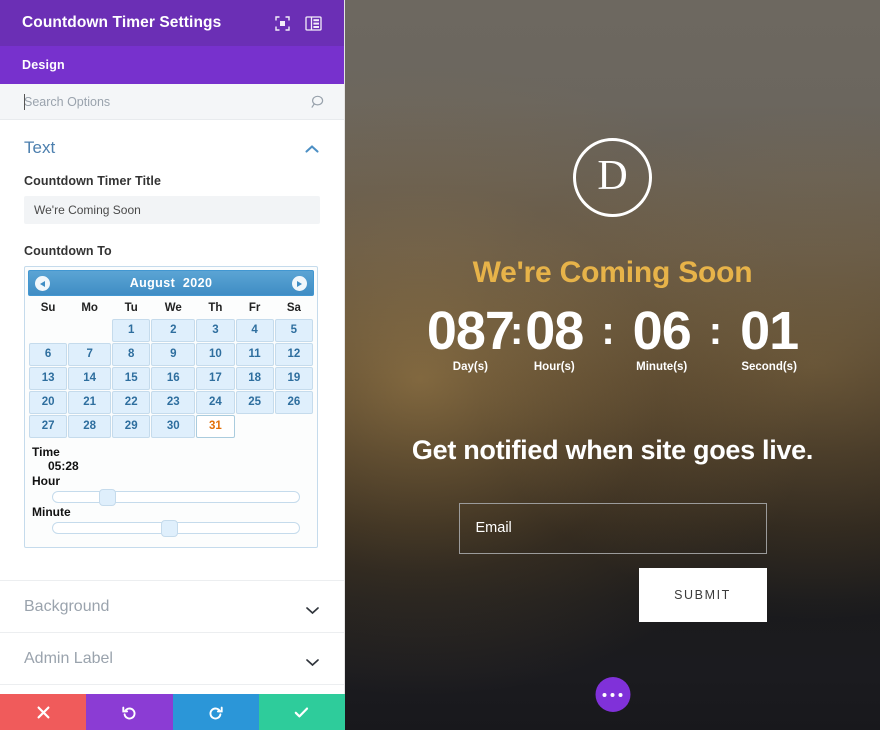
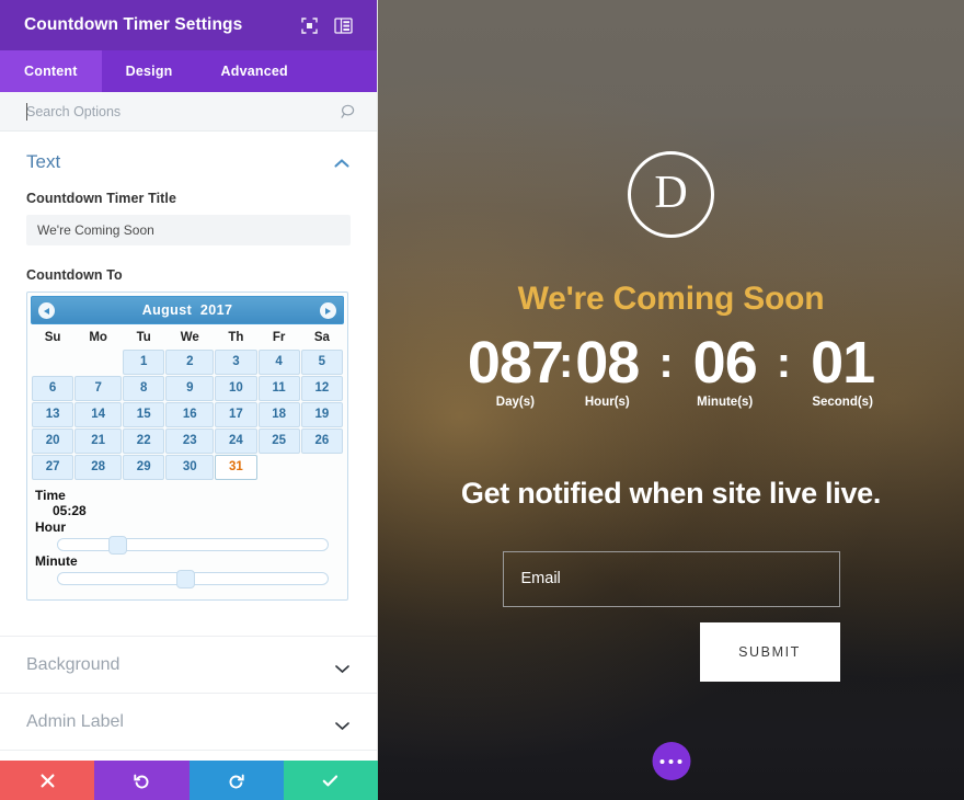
  Countdown Timer Settings
+ Content
  Design
+ Advanced
  Search Options
  Text
  Countdown Timer Title
  We're Coming Soon
  Countdown To
- August 2020
+ August 2017
  Su	Mo	Tu	We	Th	Fr	Sa
  		1	2	3	4	5
  6	7	8	9	10	11	12
  13	14	15	16	17	18	19
  20	21	22	23	24	25	26
  27	28	29	30	31
  Time
  05:28
  Hour
  Minute
  Background
  Admin Label
  D
  We're Coming Soon
  087
  Day(s)
  :
  08
  Hour(s)
  :
  06
  Minute(s)
  :
  01
  Second(s)
- Get notified when site goes live.
+ Get notified when site live live.
  Email
  SUBMIT
